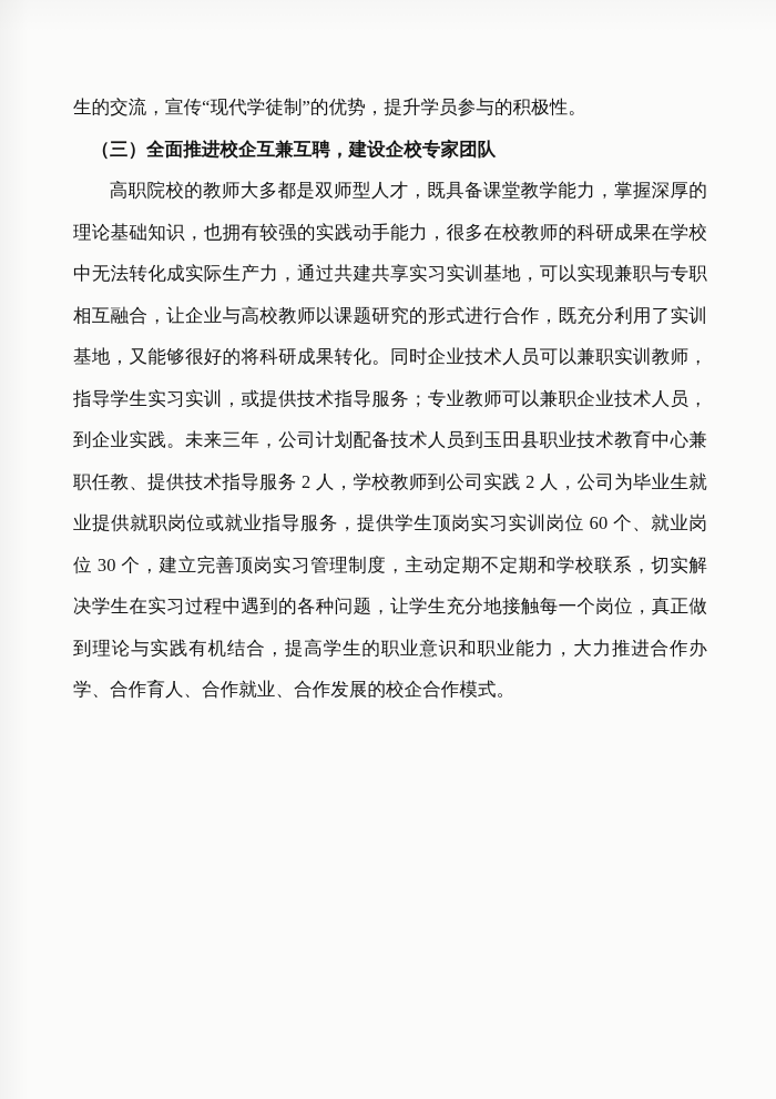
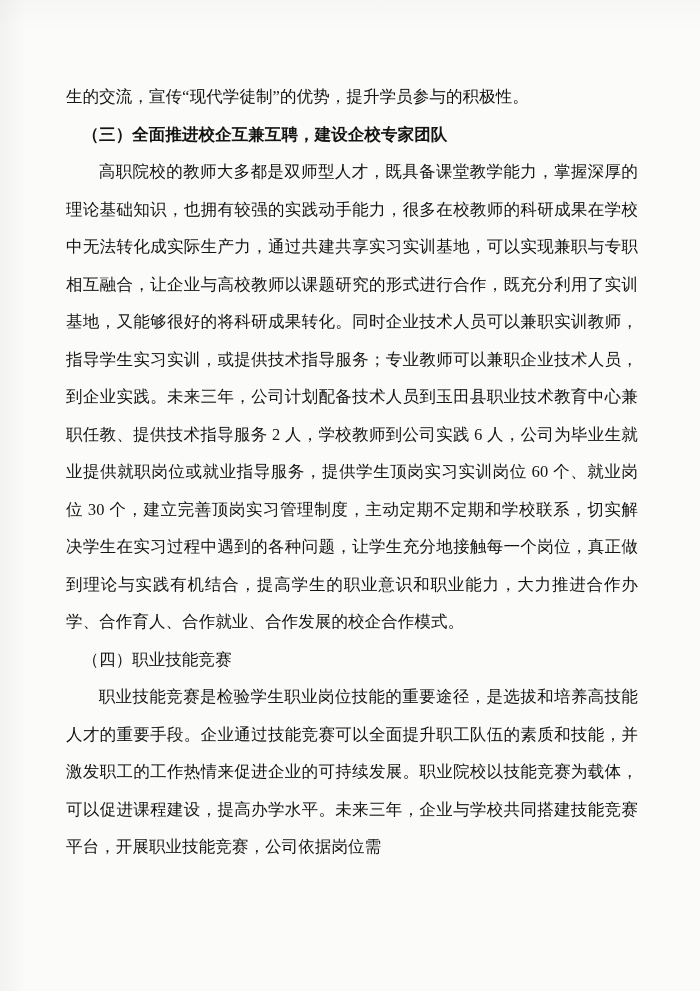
  生的交流，宣传“现代学徒制”的优势，提升学员参与的积极性。
  （三）全面推进校企互兼互聘，建设企校专家团队
- 高职院校的教师大多都是双师型人才，既具备课堂教学能力，掌握深厚的理论基础知识，也拥有较强的实践动手能力，很多在校教师的科研成果在学校中无法转化成实际生产力，通过共建共享实习实训基地，可以实现兼职与专职相互融合，让企业与高校教师以课题研究的形式进行合作，既充分利用了实训基地，又能够很好的将科研成果转化。同时企业技术人员可以兼职实训教师，指导学生实习实训，或提供技术指导服务；专业教师可以兼职企业技术人员，到企业实践。未来三年，公司计划配备技术人员到玉田县职业技术教育中心兼职任教、提供技术指导服务 2 人，学校教师到公司实践 2 人，公司为毕业生就业提供就职岗位或就业指导服务，提供学生顶岗实习实训岗位 60 个、就业岗位 30 个，建立完善顶岗实习管理制度，主动定期不定期和学校联系，切实解决学生在实习过程中遇到的各种问题，让学生充分地接触每一个岗位，真正做到理论与实践有机结合，提高学生的职业意识和职业能力，大力推进合作办学、合作育人、合作就业、合作发展的校企合作模式。
+ 高职院校的教师大多都是双师型人才，既具备课堂教学能力，掌握深厚的理论基础知识，也拥有较强的实践动手能力，很多在校教师的科研成果在学校中无法转化成实际生产力，通过共建共享实习实训基地，可以实现兼职与专职相互融合，让企业与高校教师以课题研究的形式进行合作，既充分利用了实训基地，又能够很好的将科研成果转化。同时企业技术人员可以兼职实训教师，指导学生实习实训，或提供技术指导服务；专业教师可以兼职企业技术人员，到企业实践。未来三年，公司计划配备技术人员到玉田县职业技术教育中心兼职任教、提供技术指导服务 2 人，学校教师到公司实践 6 人，公司为毕业生就业提供就职岗位或就业指导服务，提供学生顶岗实习实训岗位 60 个、就业岗位 30 个，建立完善顶岗实习管理制度，主动定期不定期和学校联系，切实解决学生在实习过程中遇到的各种问题，让学生充分地接触每一个岗位，真正做到理论与实践有机结合，提高学生的职业意识和职业能力，大力推进合作办学、合作育人、合作就业、合作发展的校企合作模式。
+ （四）职业技能竞赛
+ 职业技能竞赛是检验学生职业岗位技能的重要途径，是选拔和培养高技能人才的重要手段。企业通过技能竞赛可以全面提升职工队伍的素质和技能，并激发职工的工作热情来促进企业的可持续发展。职业院校以技能竞赛为载体，可以促进课程建设，提高办学水平。未来三年，企业与学校共同搭建技能竞赛平台，开展职业技能竞赛，公司依据岗位需
